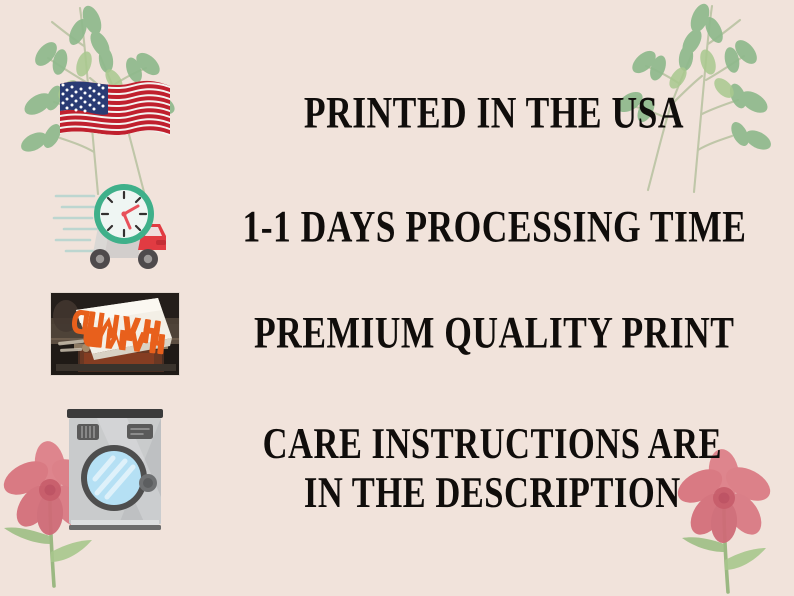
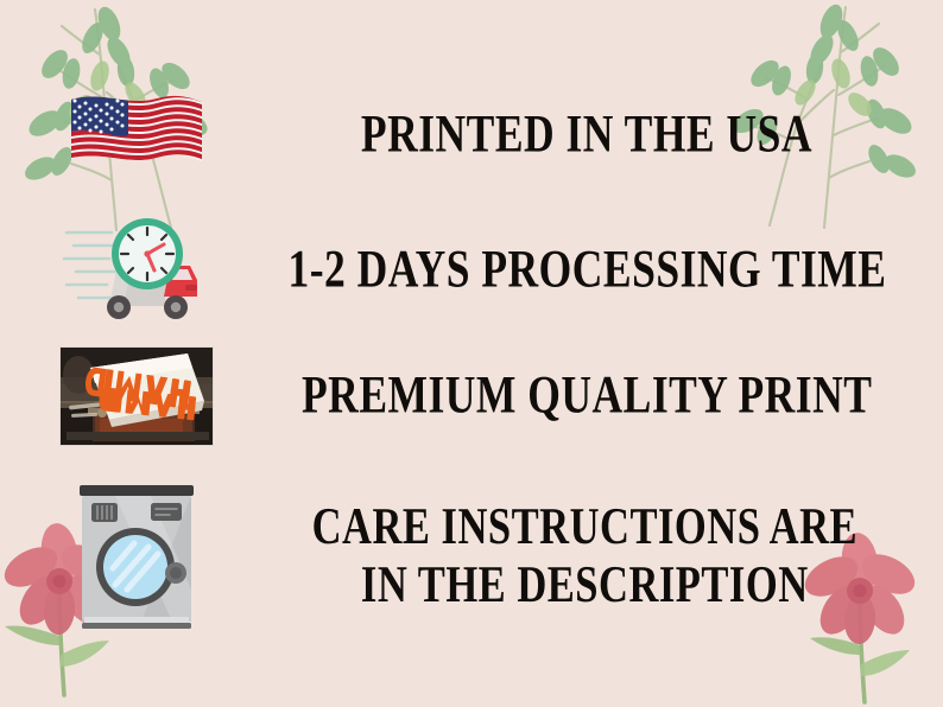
  PRINTED IN THE USA
- 1-1 DAYS PROCESSING TIME
+ 1-2 DAYS PROCESSING TIME
  PREMIUM QUALITY PRINT
  CARE INSTRUCTIONS ARE
  IN THE DESCRIPTION
